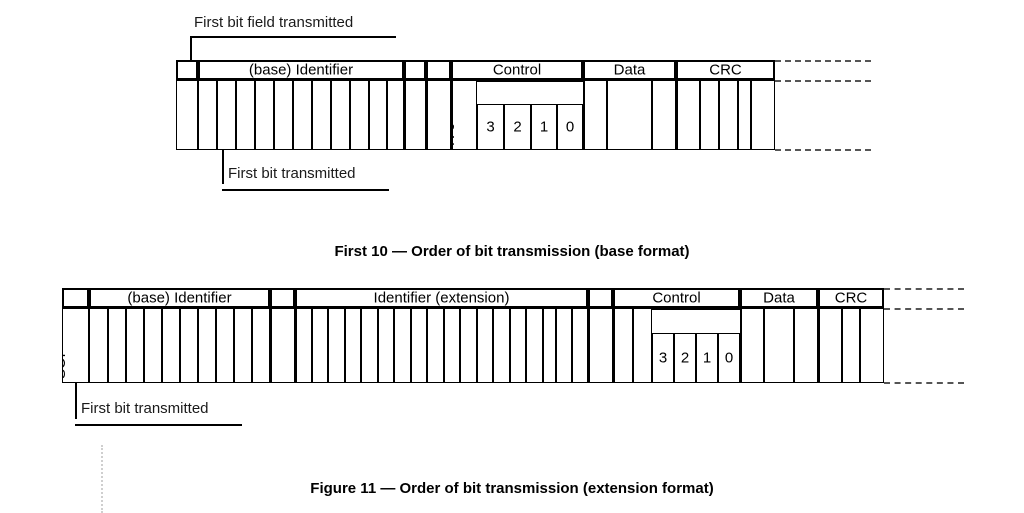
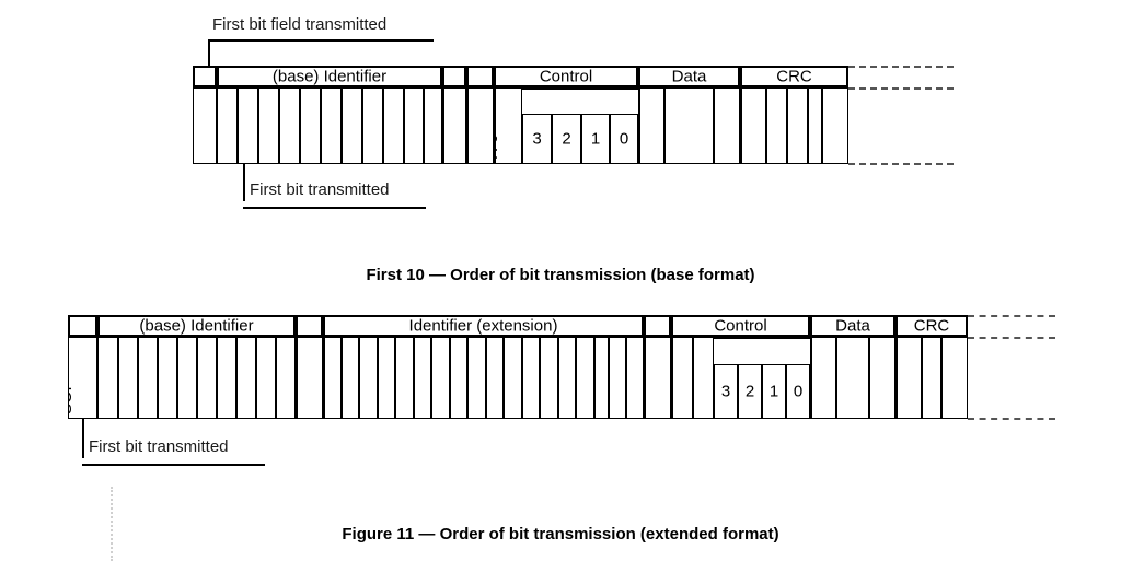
  First bit field transmitted
  (base) Identifier
  Control
  Data
  CRC
  3
  2
  1
  0
  First bit transmitted
  First 10 — Order of bit transmission (base format)
  (base) Identifier
  Identifier (extension)
  Control
  Data
  CRC
  3
  2
  1
  0
  First bit transmitted
- Figure 11 — Order of bit transmission (extension format)
+ Figure 11 — Order of bit transmission (extended format)
